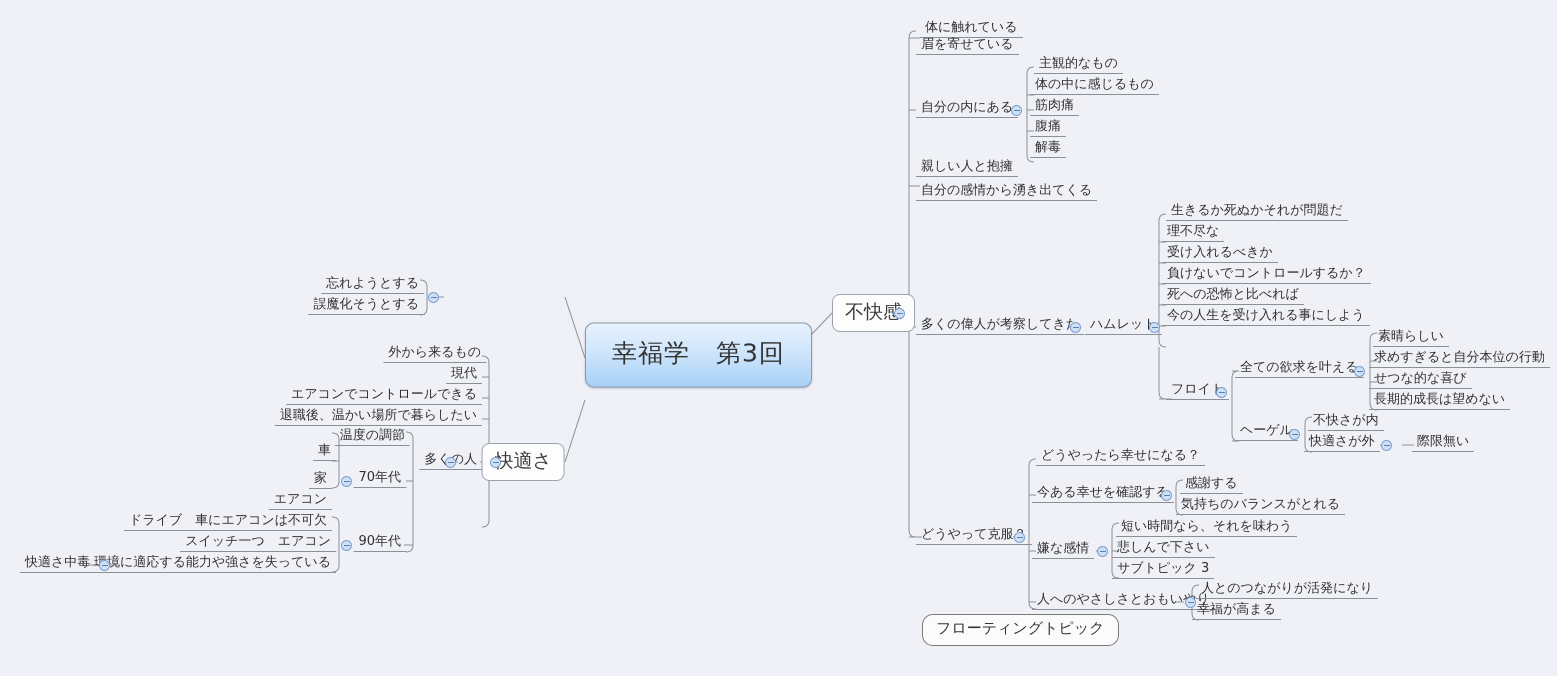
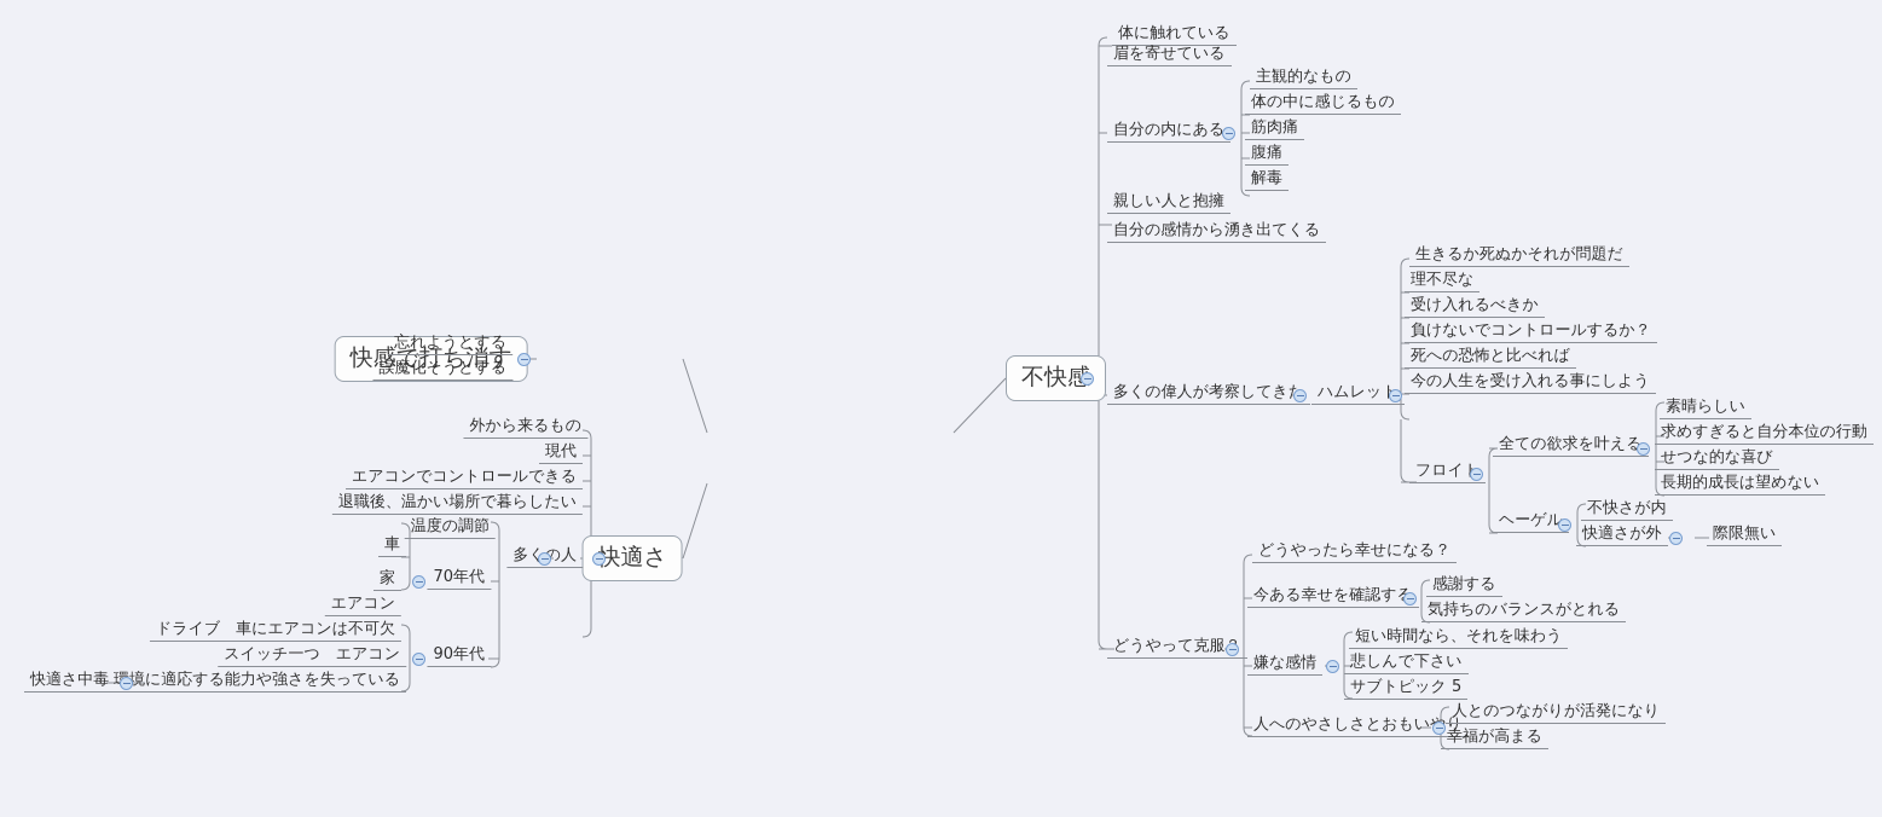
- 幸福学 第3回
  不快感
+ 快感で打ち消す
  快適さ
  体に触れている
  眉を寄せている
  自分の内にある
  主観的なもの
  体の中に感じるもの
  筋肉痛
  腹痛
  解毒
  親しい人と抱擁
  自分の感情から湧き出てくる
  多くの偉人が考察してき
  ハムレッ
  生きるか死ぬかそれが問題だ
  理不尽な
  受け入れるべきか
  負けないでコントロールするか？
  死への恐怖と比べれば
  今の人生を受け入れる事にしよう
  フロイ
  全ての欲求を叶える
  素晴らしい
  求めすぎると自分本位の行動
  せつな的な喜び
  長期的成長は望めない
  ヘーゲル
  不快さが内
  快適さが外
  際限無い
  どうやって克服
  どうやったら幸せになる？
  今ある幸せを確認す
  感謝する
  気持ちのバランスがとれる
  嫌な感情
  短い時間なら、それを味わう
  悲しんで下さい
- サブトピック 3
+ サブトピック 5
  人へのやさしさとおもいり
  人とのつながりが活発になり
  幸福が高まる
  忘れようとする
  誤魔化そうとする
  外から来るもの
  現代
  エアコンでコントロールできる
  退職後、温かい場所で暮らしたい
  多くの人
  温度の調節
  70年代
  車
  家
  エアコン
  ドライブ 車にエアコンは不可欠
  90年代
  スイッチ一つ エアコン
  境に適応する能力や強さを失っている
  快適さ中毒
- フローティングトピック
